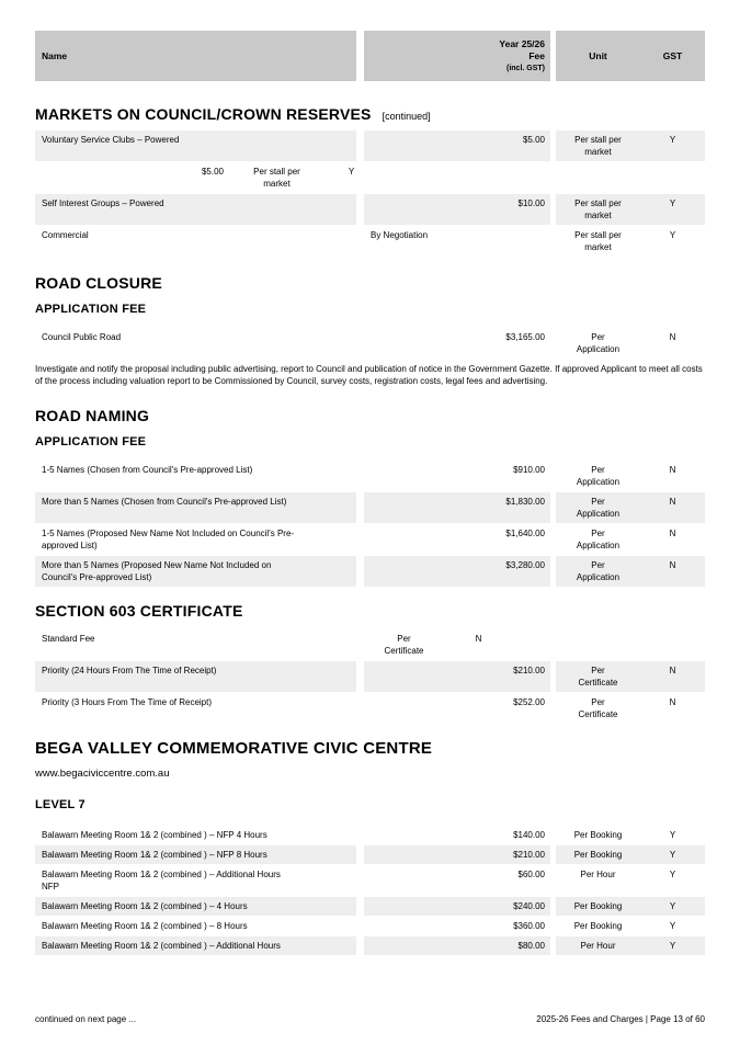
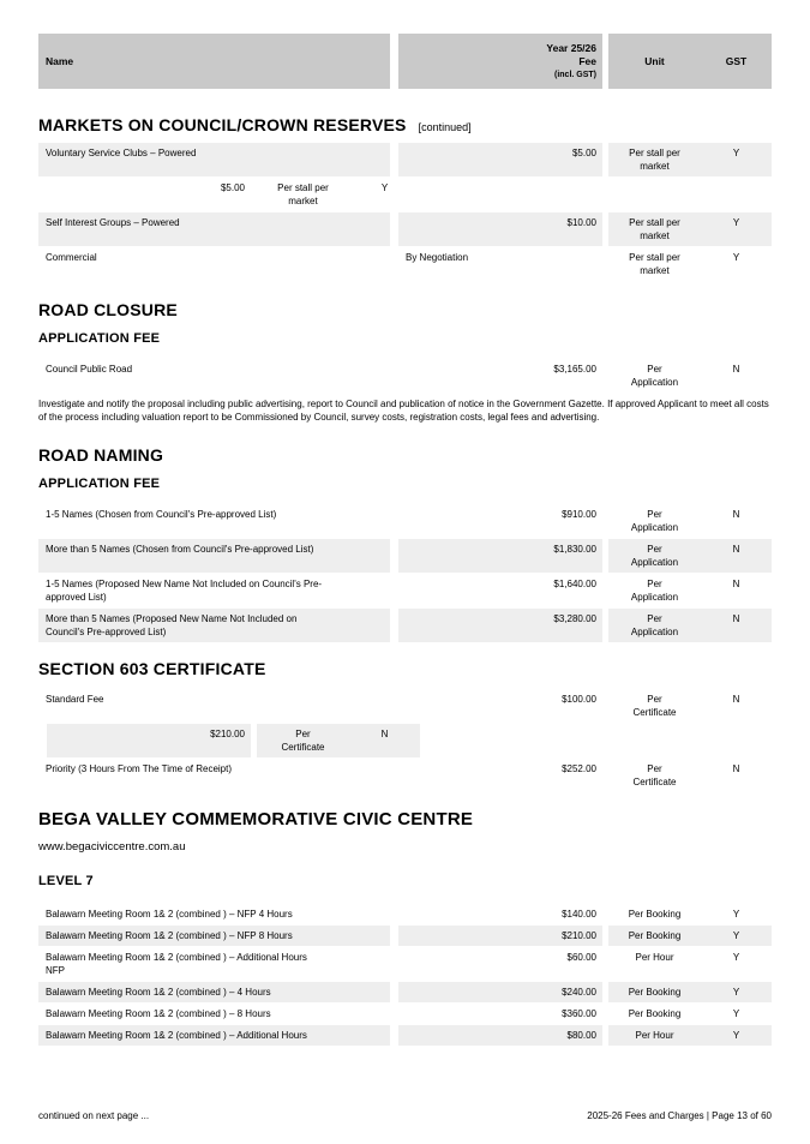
  Name
  Year 25/26
  Fee
  Unit
  GST
  MARKETS ON COUNCIL/CROWN RESERVES [continued]
  Voluntary Service Clubs – Powered
  $5.00
  Per stall per
  market
  Y
  $5.00
  Per stall per
  market
  Y
  Self Interest Groups – Powered
  $10.00
  Per stall per
  market
  Y
  Commercial
  By Negotiation
  Per stall per
  market
  Y
  ROAD CLOSURE
  APPLICATION FEE
  Council Public Road
  $3,165.00
  Per
  Application
  N
  Investigate and notify the proposal including public advertising, report to Council and publication of notice in the Government Gazette. If approved Applicant to meet all costs of the process including valuation report to be Commissioned by Council, survey costs, registration costs, legal fees and advertising.
  ROAD NAMING
  APPLICATION FEE
  1-5 Names (Chosen from Council's Pre-approved List)
  $910.00
  Per
  Application
  N
  More than 5 Names (Chosen from Council's Pre-approved List)
  $1,830.00
  Per
  Application
  N
  1-5 Names (Proposed New Name Not Included on Council's Pre-approved List)
  $1,640.00
  Per
  Application
  N
  More than 5 Names (Proposed New Name Not Included on Council's Pre-approved List)
  $3,280.00
  Per
  Application
  N
  SECTION 603 CERTIFICATE
  Standard Fee
+ $100.00
  Per
  Certificate
  N
- Priority (24 Hours From The Time of Receipt)
  $210.00
  Per
  Certificate
  N
  Priority (3 Hours From The Time of Receipt)
  $252.00
  Per
  Certificate
  N
  BEGA VALLEY COMMEMORATIVE CIVIC CENTRE
  www.begaciviccentre.com.au
  LEVEL 7
  Balawarn Meeting Room 1& 2 (combined ) – NFP 4 Hours
  $140.00
  Per Booking
  Y
  Balawarn Meeting Room 1& 2 (combined ) – NFP 8 Hours
  $210.00
  Per Booking
  Y
  Balawarn Meeting Room 1& 2 (combined ) – Additional Hours NFP
  $60.00
  Per Hour
  Y
  Balawarn Meeting Room 1& 2 (combined ) – 4 Hours
  $240.00
  Per Booking
  Y
  Balawarn Meeting Room 1& 2 (combined ) – 8 Hours
  $360.00
  Per Booking
  Y
  Balawarn Meeting Room 1& 2 (combined ) – Additional Hours
  $80.00
  Per Hour
  Y
  continued on next page ...
  2025-26 Fees and Charges | Page 13 of 60
